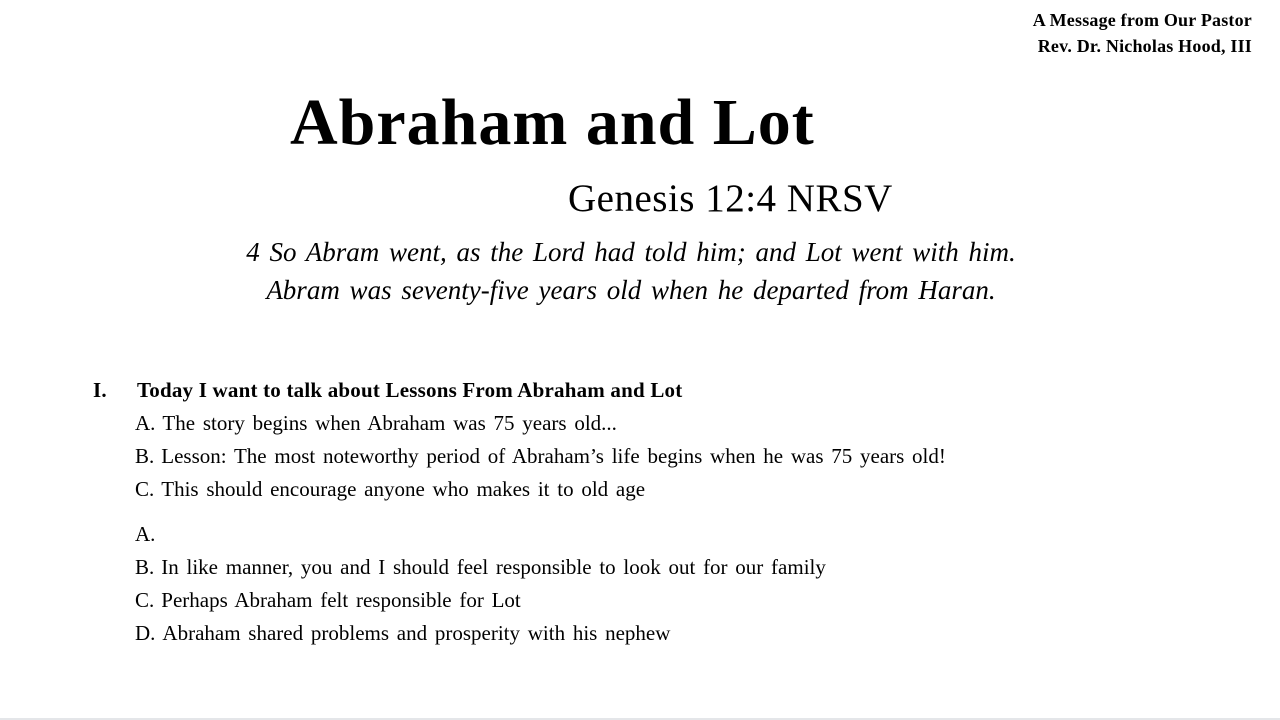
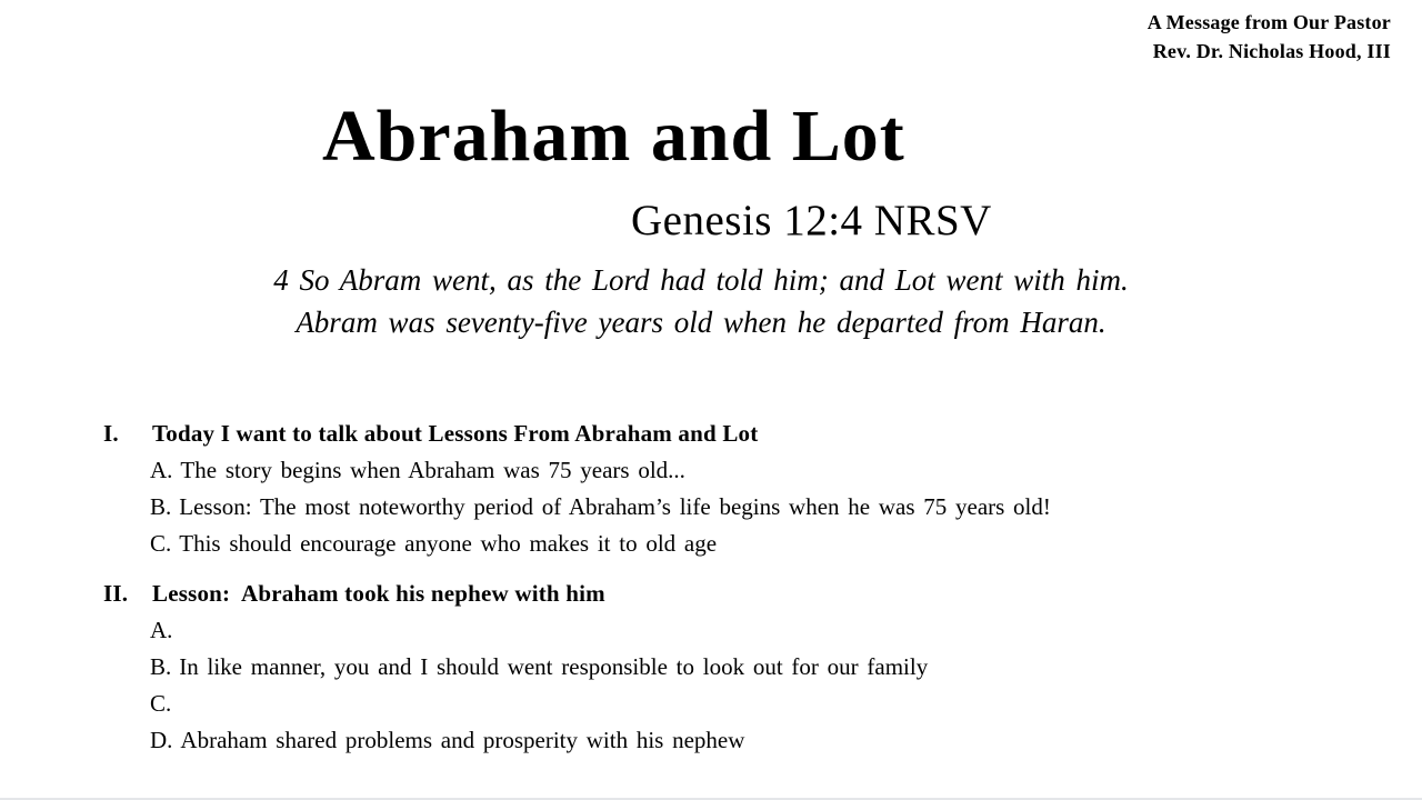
  A Message from Our Pastor
  Rev. Dr. Nicholas Hood, III
  Abraham and Lot
  Genesis 12:4 NRSV
  4 So Abram went, as the Lord had told him; and Lot went with him.
  Abram was seventy-five years old when he departed from Haran.
  I.
  Today I want to talk about Lessons From Abraham and Lot
  A.
  The story begins when Abraham was 75 years old...
  B.
  Lesson: The most noteworthy period of Abraham’s life begins when he was 75 years old!
  C.
  This should encourage anyone who makes it to old age
+ II.
+ Lesson: Abraham took his nephew with him
  A.
  B.
- In like manner, you and I should feel responsible to look out for our family
+ In like manner, you and I should went responsible to look out for our family
  C.
- Perhaps Abraham felt responsible for Lot
  D.
  Abraham shared problems and prosperity with his nephew
